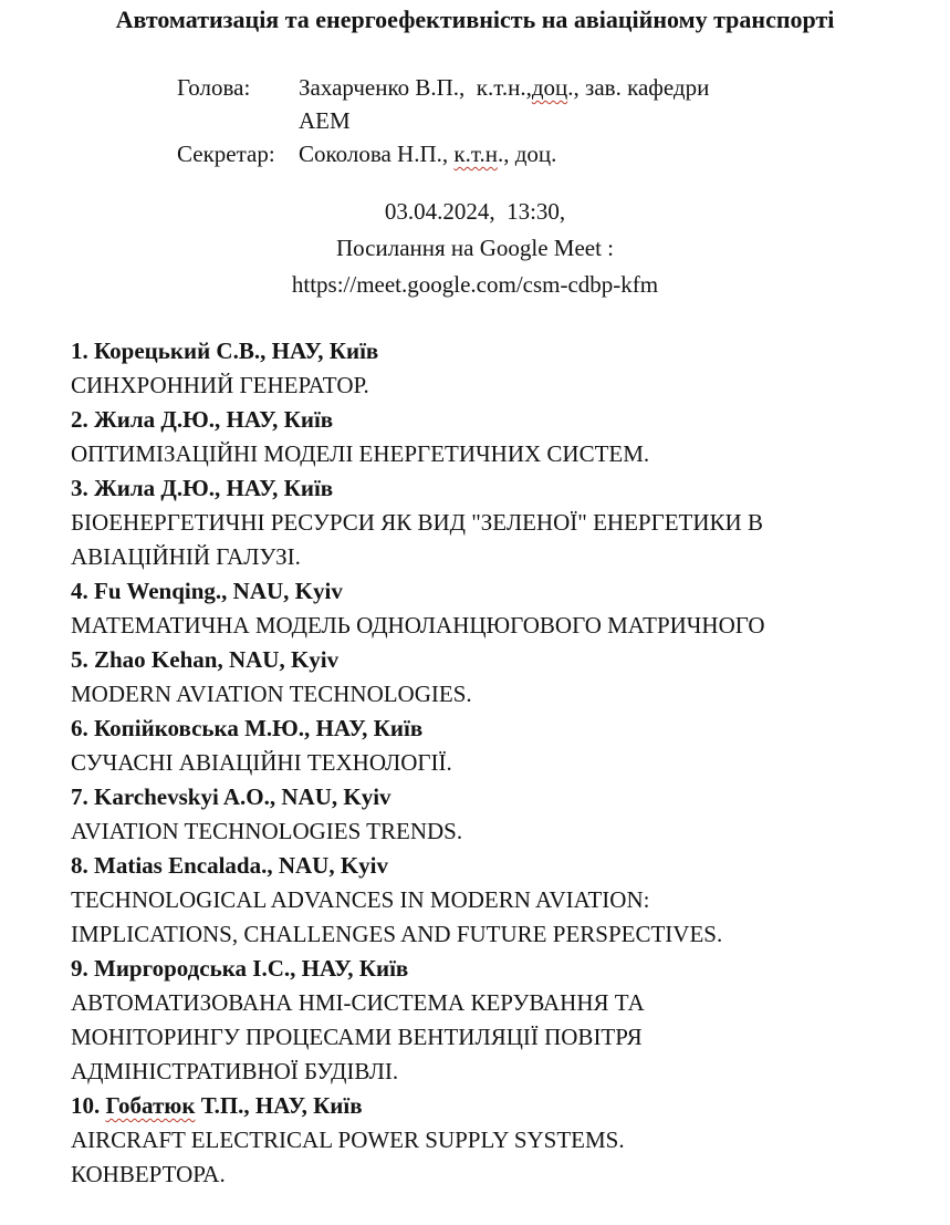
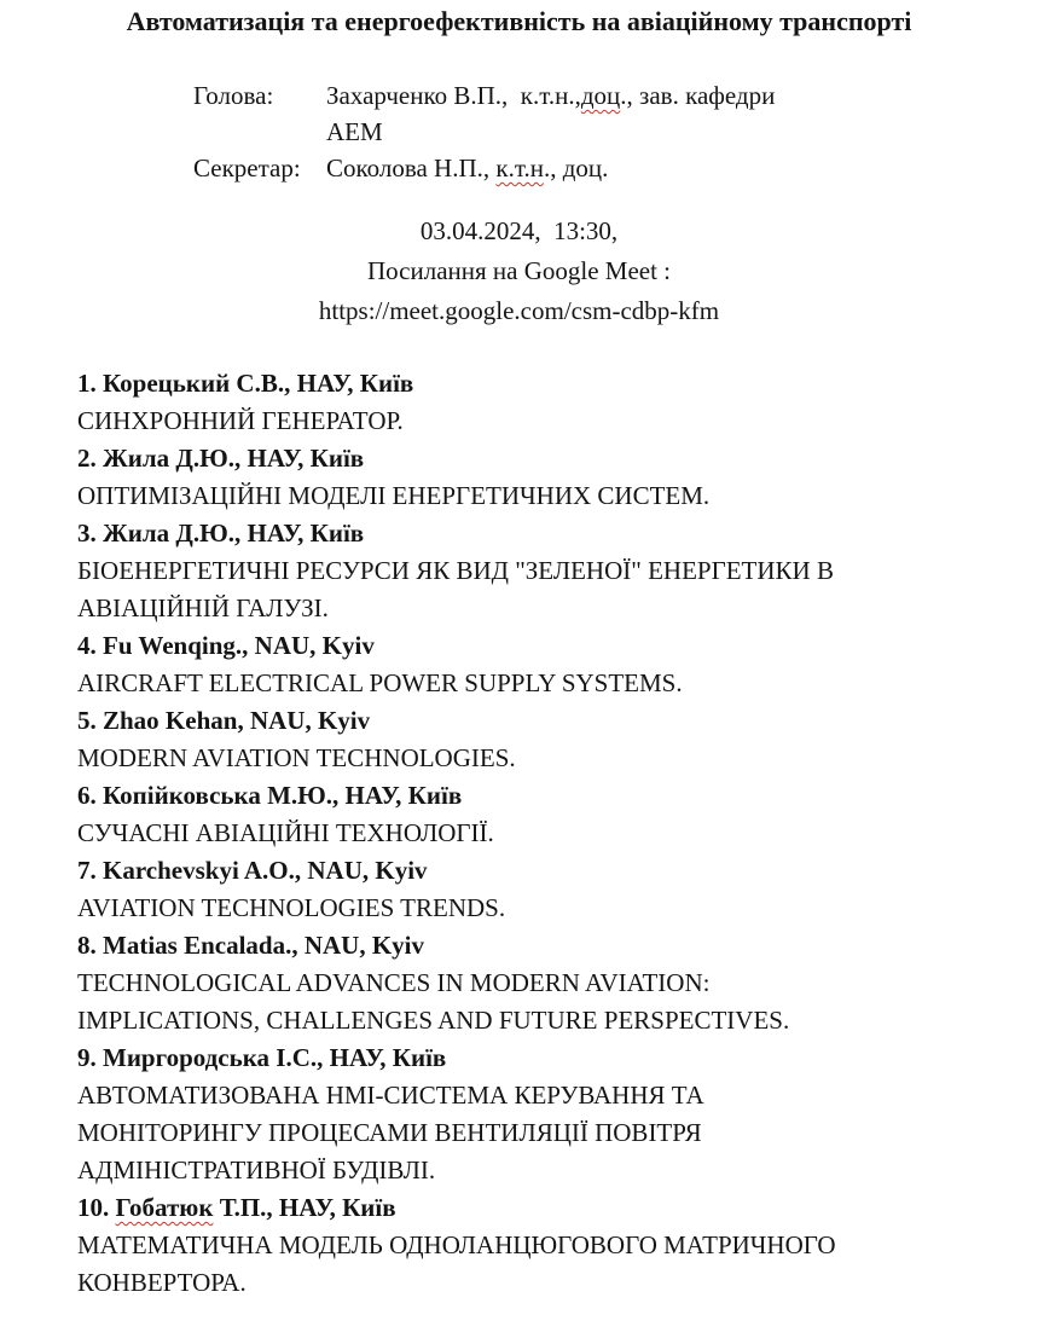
  Автоматизація та енергоефективність на авіаційному транспорті
  Голова:
  Захарченко В.П., к.т.н.,доц., зав. кафедри
  АЕМ
  Секретар:
  Соколова Н.П., к.т.н., доц.
  03.04.2024, 13:30,
  Посилання на Google Meet :
  https://meet.google.com/csm-cdbp-kfm
  1. Корецький С.В., НАУ, Київ
  СИНХРОННИЙ ГЕНЕРАТОР.
  2. Жила Д.Ю., НАУ, Київ
  ОПТИМІЗАЦІЙНІ МОДЕЛІ ЕНЕРГЕТИЧНИХ СИСТЕМ.
  3. Жила Д.Ю., НАУ, Київ
  БІОЕНЕРГЕТИЧНІ РЕСУРСИ ЯК ВИД "ЗЕЛЕНОЇ" ЕНЕРГЕТИКИ В
  АВІАЦІЙНІЙ ГАЛУЗІ.
  4. Fu Wenqing., NAU, Kyiv
- МАТЕМАТИЧНА МОДЕЛЬ ОДНОЛАНЦЮГОВОГО МАТРИЧНОГО
+ AIRCRAFT ELECTRICAL POWER SUPPLY SYSTEMS.
  5. Zhao Kehan, NAU, Kyiv
  MODERN AVIATION TECHNOLOGIES.
  6. Копійковська М.Ю., НАУ, Київ
  СУЧАСНІ АВІАЦІЙНІ ТЕХНОЛОГІЇ.
  7. Karchevskyi A.O., NAU, Kyiv
  AVIATION TECHNOLOGIES TRENDS.
  8. Matias Encalada., NAU, Kyiv
  TECHNOLOGICAL ADVANCES IN MODERN AVIATION:
  IMPLICATIONS, CHALLENGES AND FUTURE PERSPECTIVES.
  9. Миргородська І.С., НАУ, Київ
  АВТОМАТИЗОВАНА HMI-СИСТЕМА КЕРУВАННЯ ТА
  МОНІТОРИНГУ ПРОЦЕСАМИ ВЕНТИЛЯЦІЇ ПОВІТРЯ
  АДМІНІСТРАТИВНОЇ БУДІВЛІ.
  10. Гобатюк Т.П., НАУ, Київ
- AIRCRAFT ELECTRICAL POWER SUPPLY SYSTEMS.
+ МАТЕМАТИЧНА МОДЕЛЬ ОДНОЛАНЦЮГОВОГО МАТРИЧНОГО
  КОНВЕРТОРА.
